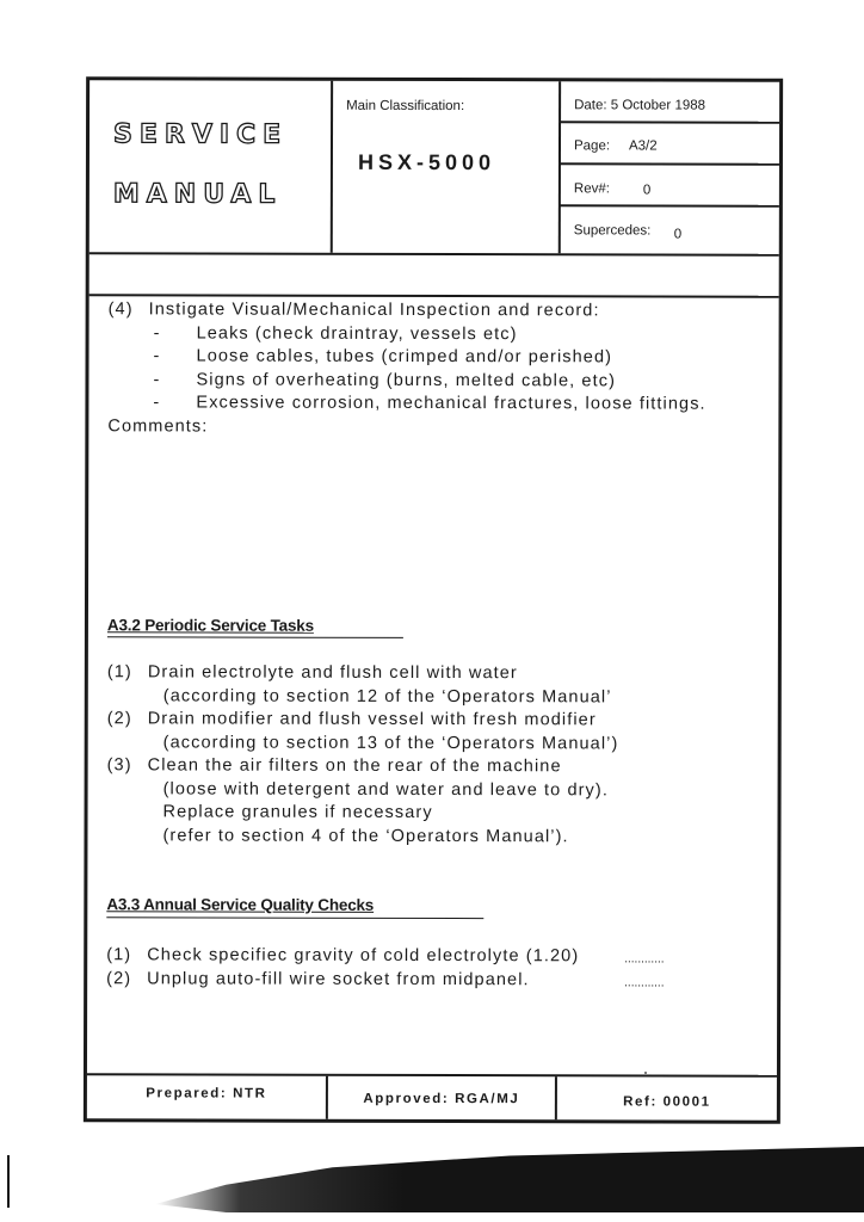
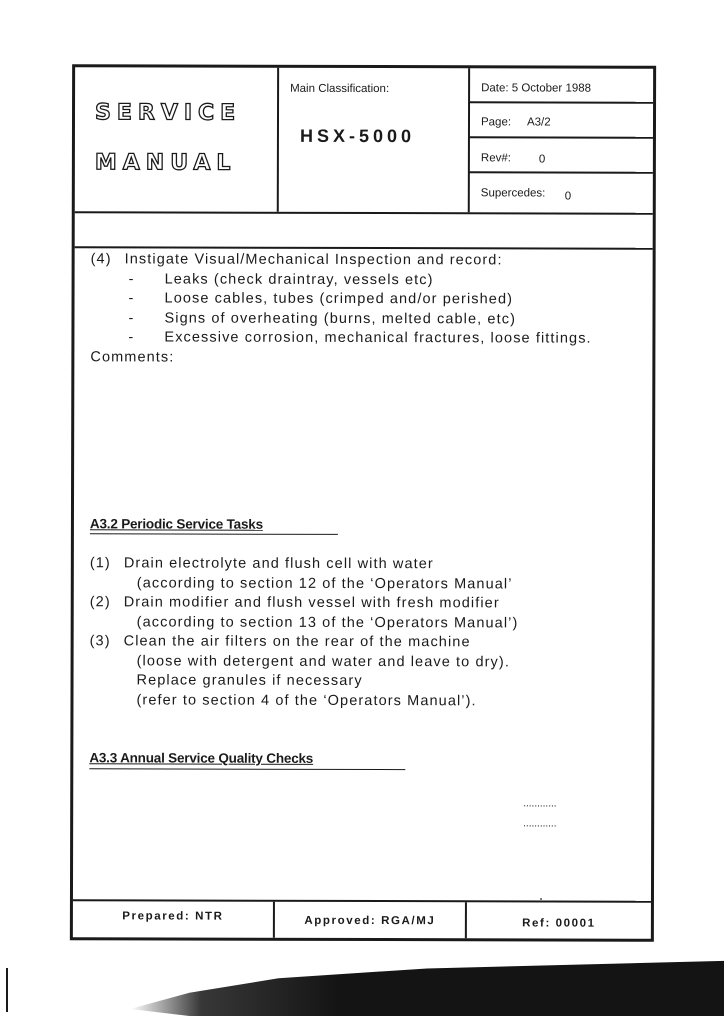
  SERVICE
  MANUAL
  Main Classification:
  HSX-5000
  Date: 5 October 1988
  Page:
  A3/2
  Rev#:
  0
  Supercedes:
  0
  (4) Instigate Visual/Mechanical Inspection and record:
  - Leaks (check draintray, vessels etc)
  - Loose cables, tubes (crimped and/or perished)
  - Signs of overheating (burns, melted cable, etc)
  - Excessive corrosion, mechanical fractures, loose fittings.
  Comments:
  A3.2 Periodic Service Tasks
  (1) Drain electrolyte and flush cell with water
  (according to section 12 of the ‘Operators Manual’
  (2) Drain modifier and flush vessel with fresh modifier
  (according to section 13 of the ‘Operators Manual’)
  (3) Clean the air filters on the rear of the machine
  (loose with detergent and water and leave to dry).
  Replace granules if necessary
  (refer to section 4 of the ‘Operators Manual’).
  A3.3 Annual Service Quality Checks
- (1) Check specifiec gravity of cold electrolyte (1.20)
- (2) Unplug auto-fill wire socket from midpanel.
  ............
  ............
  Prepared: NTR
  Approved: RGA/MJ
  Ref: 00001
